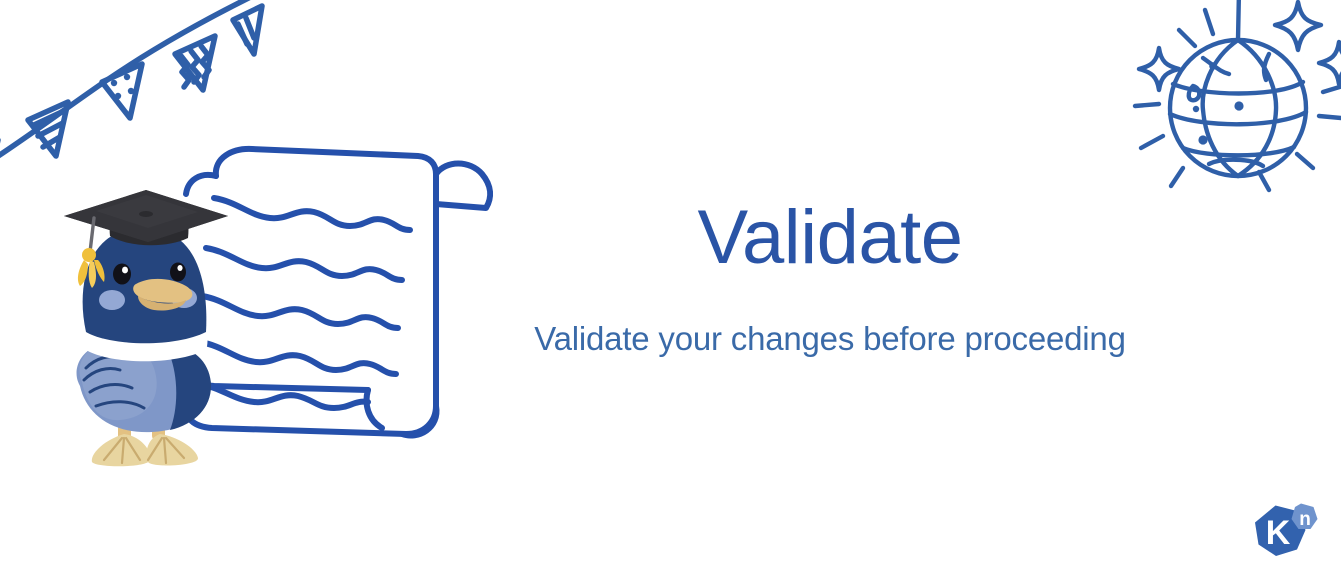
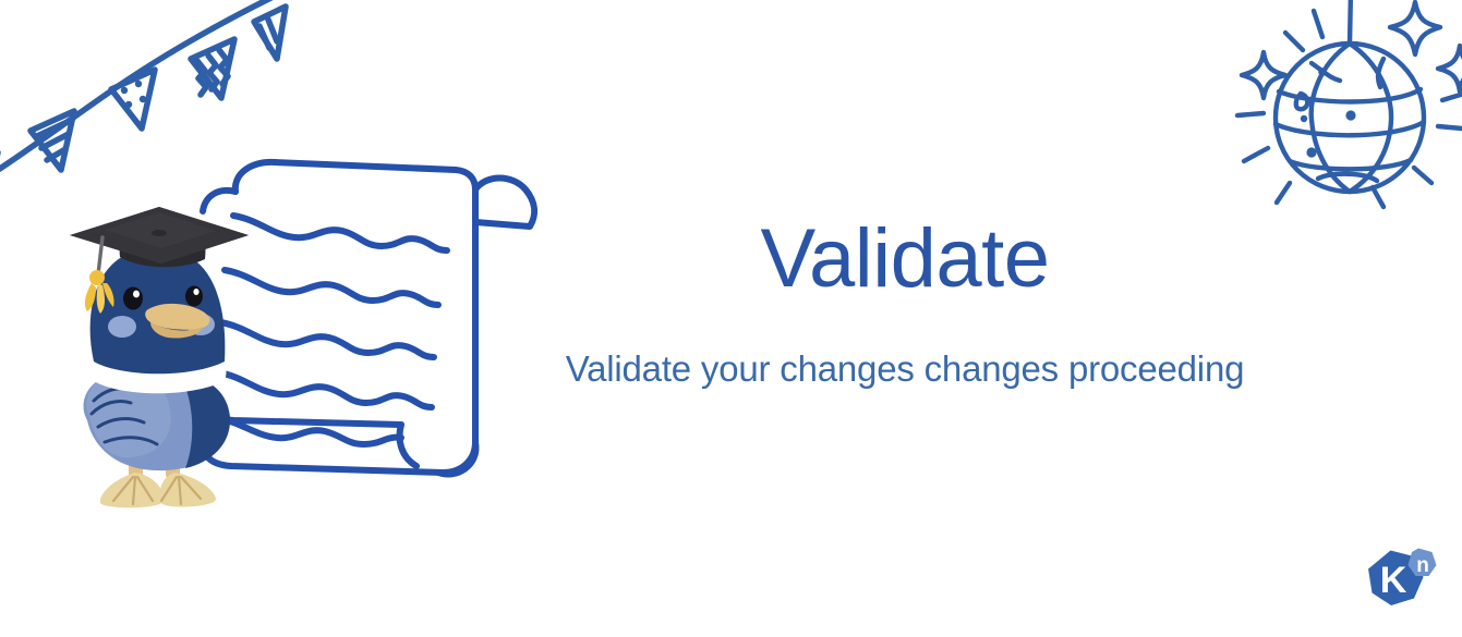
  Validate
- Validate your changes before proceeding
+ Validate your changes changes proceeding
  K
  n
